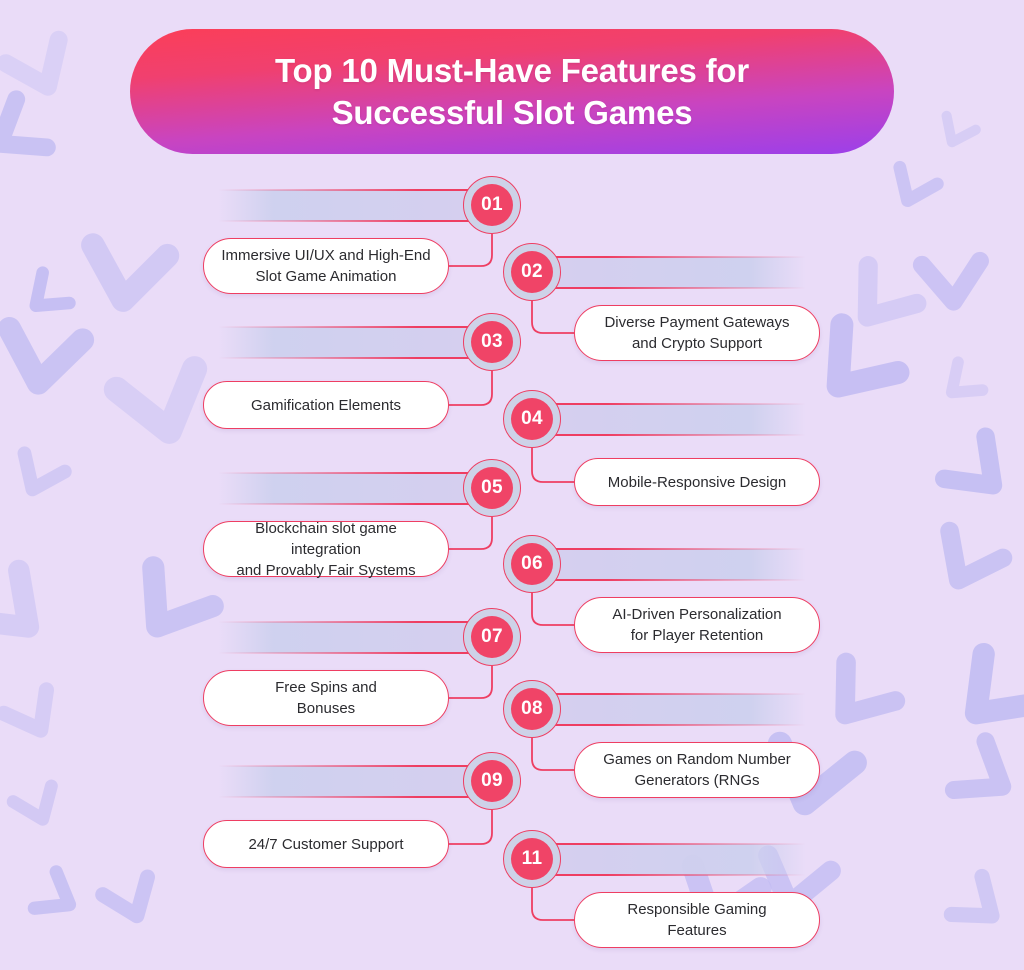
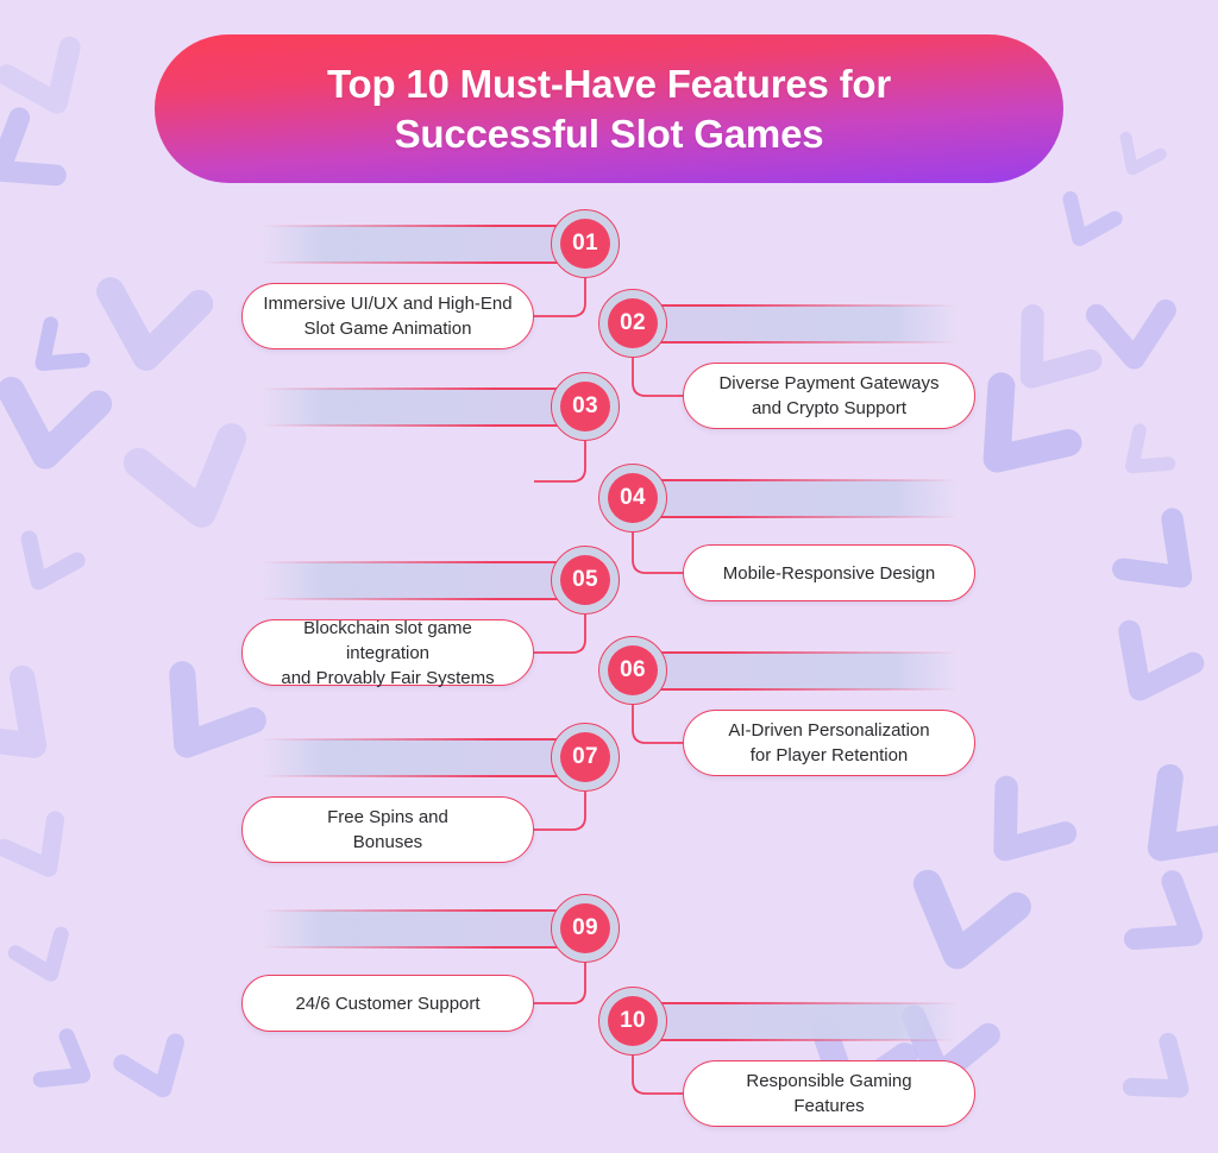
  Top 10 Must-Have Features for
  Successful Slot Games
  01
  Immersive UI/UX and High-End
  Slot Game Animation
  02
  Diverse Payment Gateways
  and Crypto Support
  03
- Gamification Elements
  04
  Mobile-Responsive Design
  05
  Blockchain slot game integration
  and Provably Fair Systems
  06
  AI-Driven Personalization
  for Player Retention
  07
  Free Spins and
  Bonuses
- 08
- Games on Random Number
- Generators (RNGs
  09
- 24/7 Customer Support
+ 24/6 Customer Support
- 11
+ 10
  Responsible Gaming
  Features
